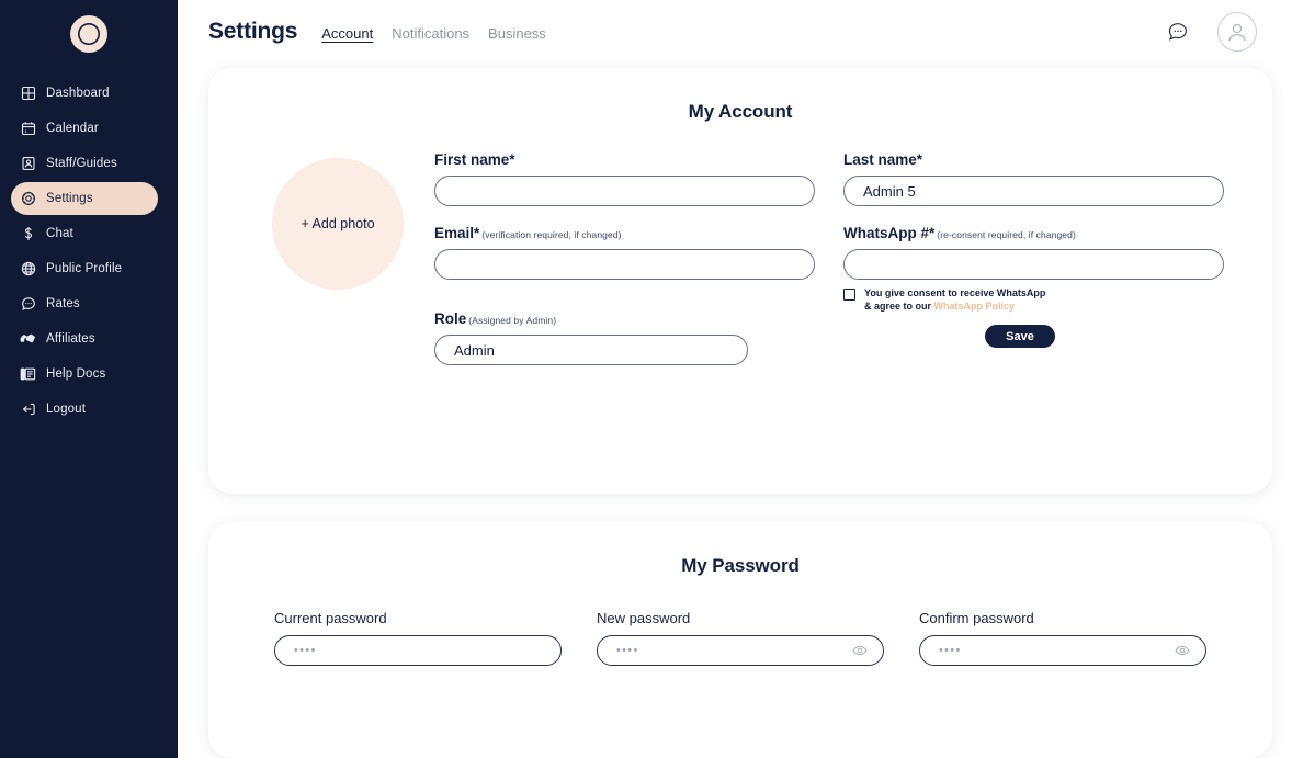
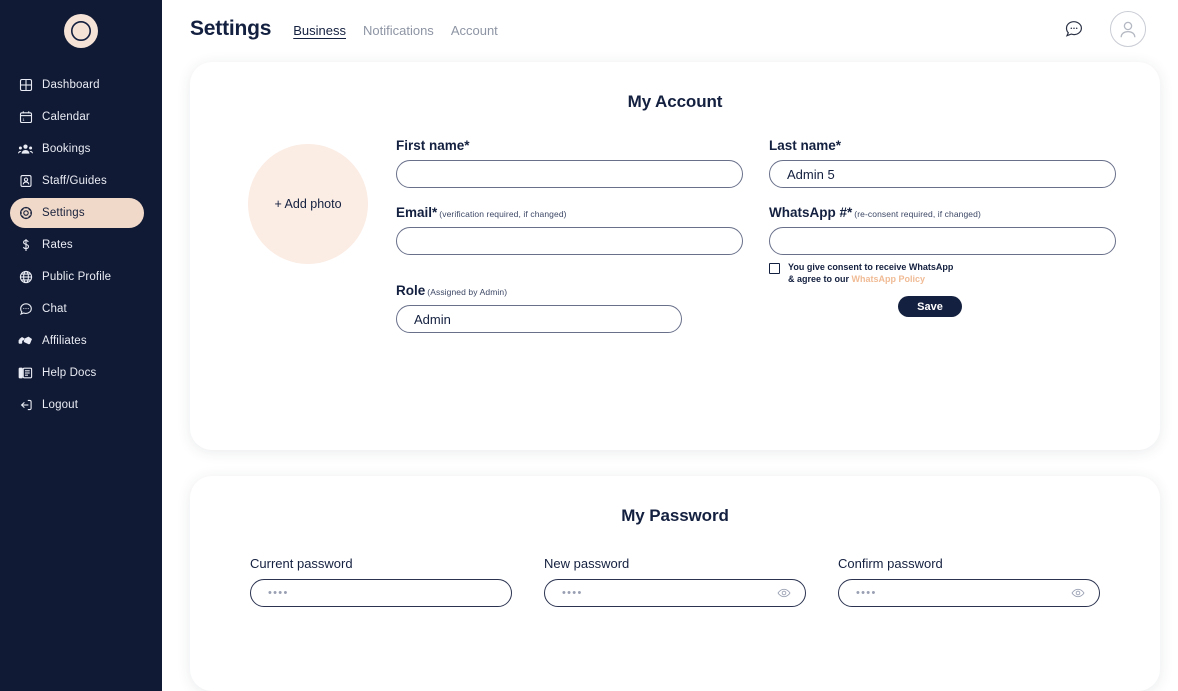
  Dashboard
  Calendar
+ Bookings
  Staff/Guides
  Settings
- Chat
+ Rates
  Public Profile
- Rates
+ Chat
  Affiliates
  Help Docs
  Logout
  Settings
- Account
+ Business
  Notifications
- Business
+ Account
  My Account
  + Add photo
  First name*
  Email* (verification required, if changed)
  Role (Assigned by Admin)
  Admin
  Last name*
  Admin 5
  WhatsApp #* (re-consent required, if changed)
  You give consent to receive WhatsApp
  & agree to our WhatsApp Policy
  Save
  My Password
  Current password
  ••••
  New password
  ••••
  Confirm password
  ••••
